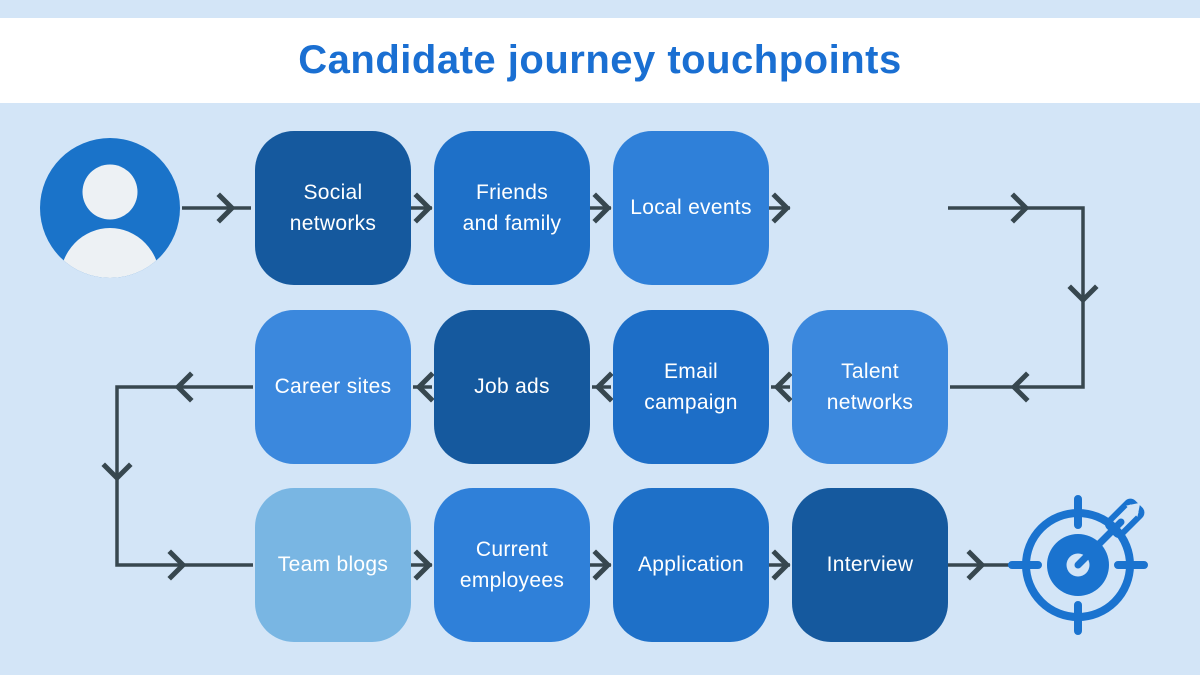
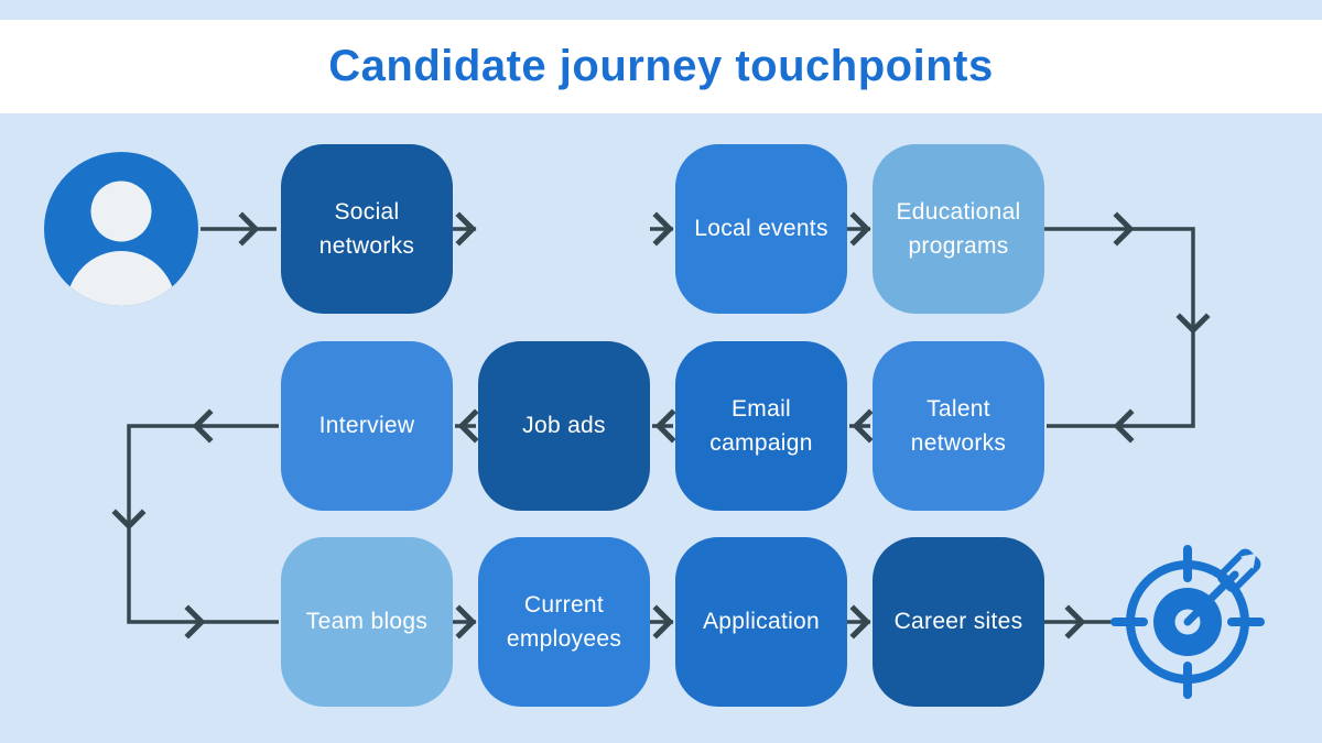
  Candidate journey touchpoints
  Social
  networks
- Friends
- and family
  Local events
+ Educational
+ programs
- Career sites
+ Interview
  Job ads
  Email
  campaign
  Talent
  networks
  Team blogs
  Current
  employees
  Application
- Interview
+ Career sites
